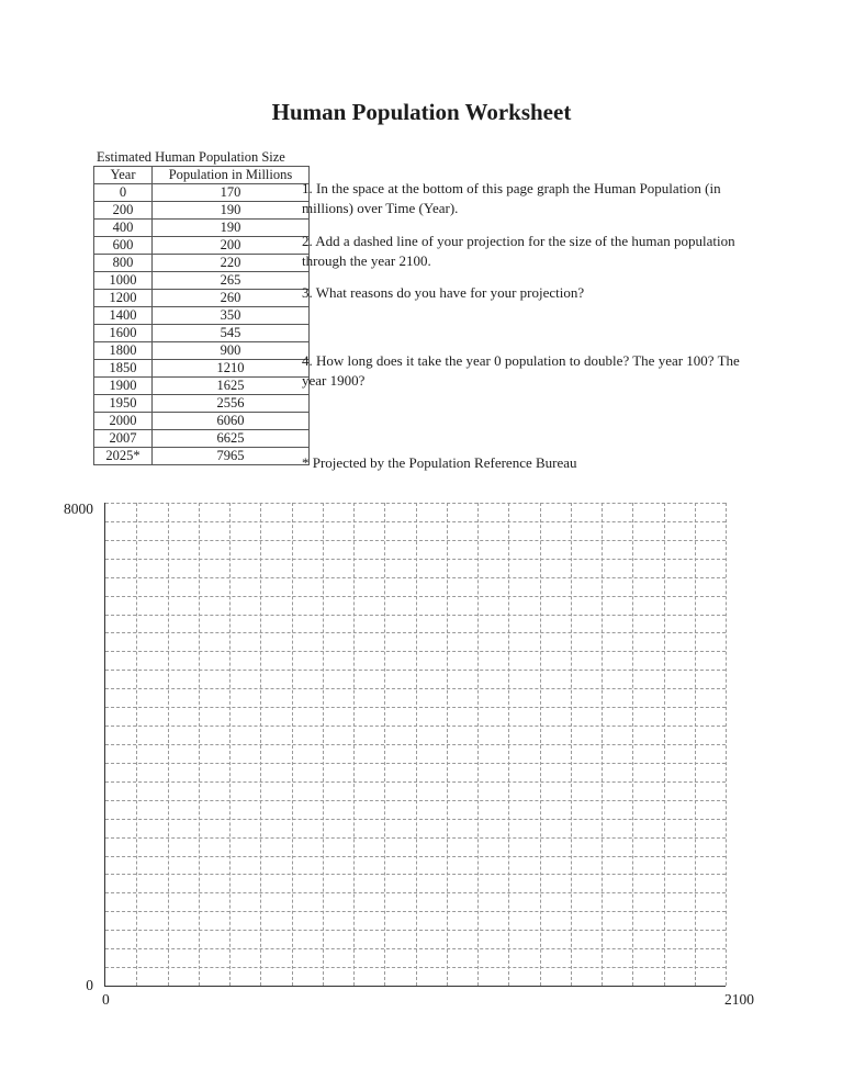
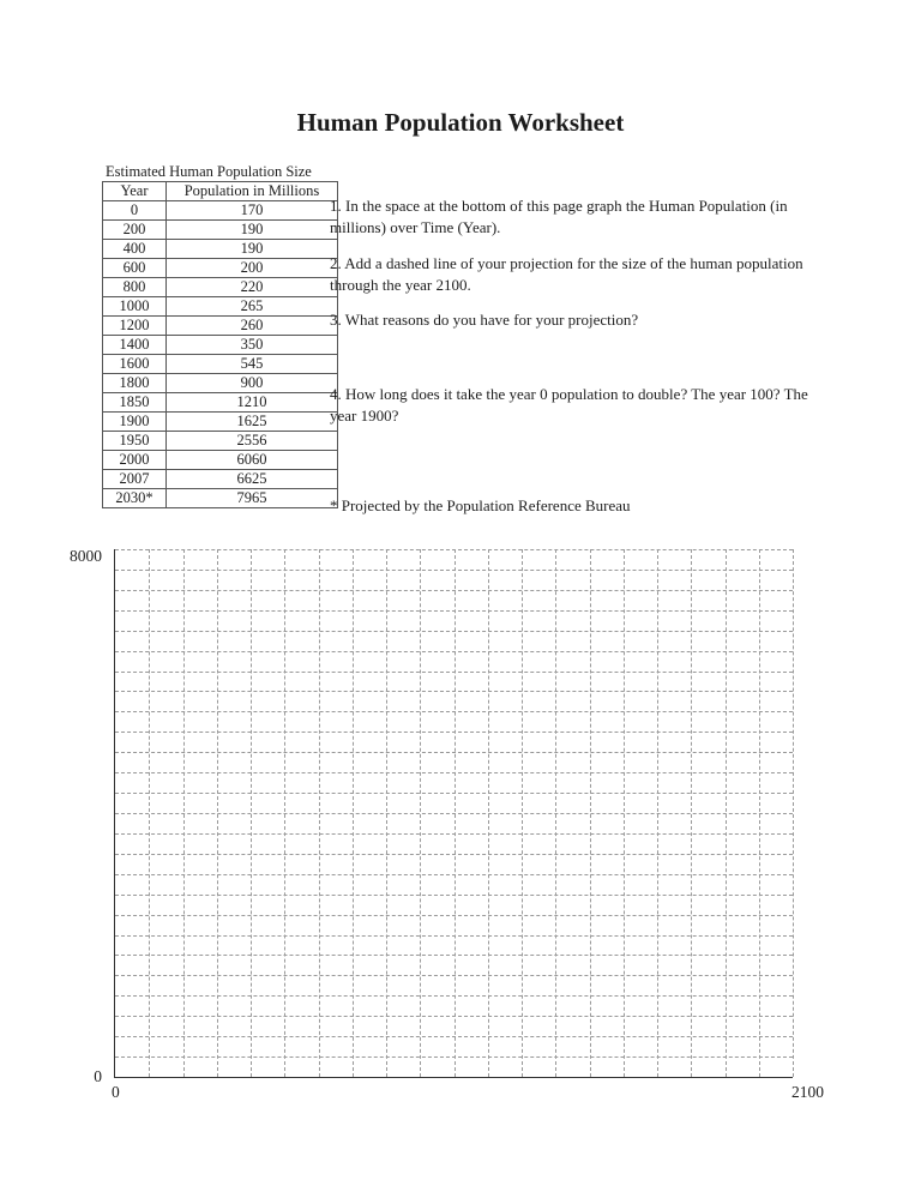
  Human Population Worksheet
  Estimated Human Population Size
  Year	Population in Millions
  0	170
  200	190
  400	190
  600	200
  800	220
  1000	265
  1200	260
  1400	350
  1600	545
  1800	900
  1850	1210
  1900	1625
  1950	2556
  2000	6060
  2007	6625
- 2025*	7965
+ 2030*	7965
  1. In the space at the bottom of this page graph the Human Population (in millions) over Time (Year).
  2. Add a dashed line of your projection for the size of the human population through the year 2100.
  3. What reasons do you have for your projection?
  4. How long does it take the year 0 population to double? The year 100? The year 1900?
  * Projected by the Population Reference Bureau
  8000
  0
  0
  2100
